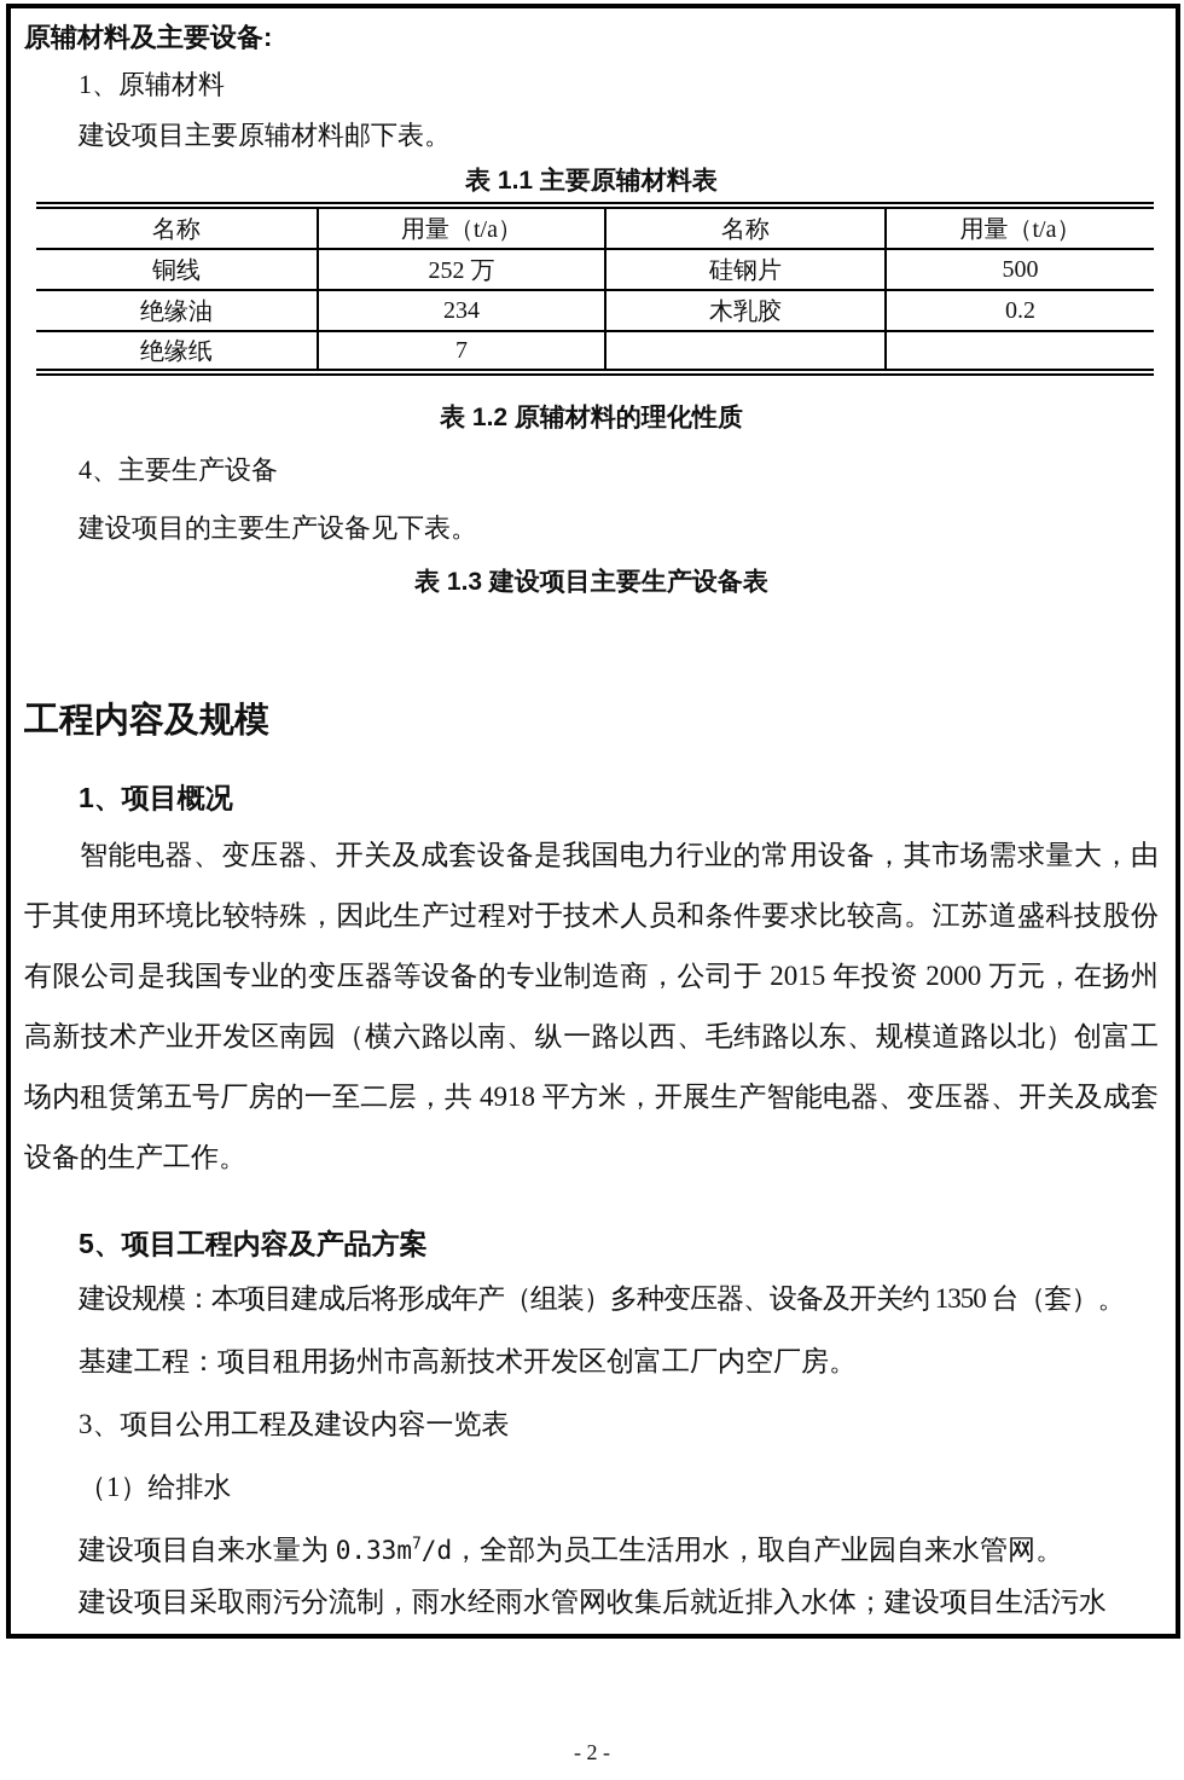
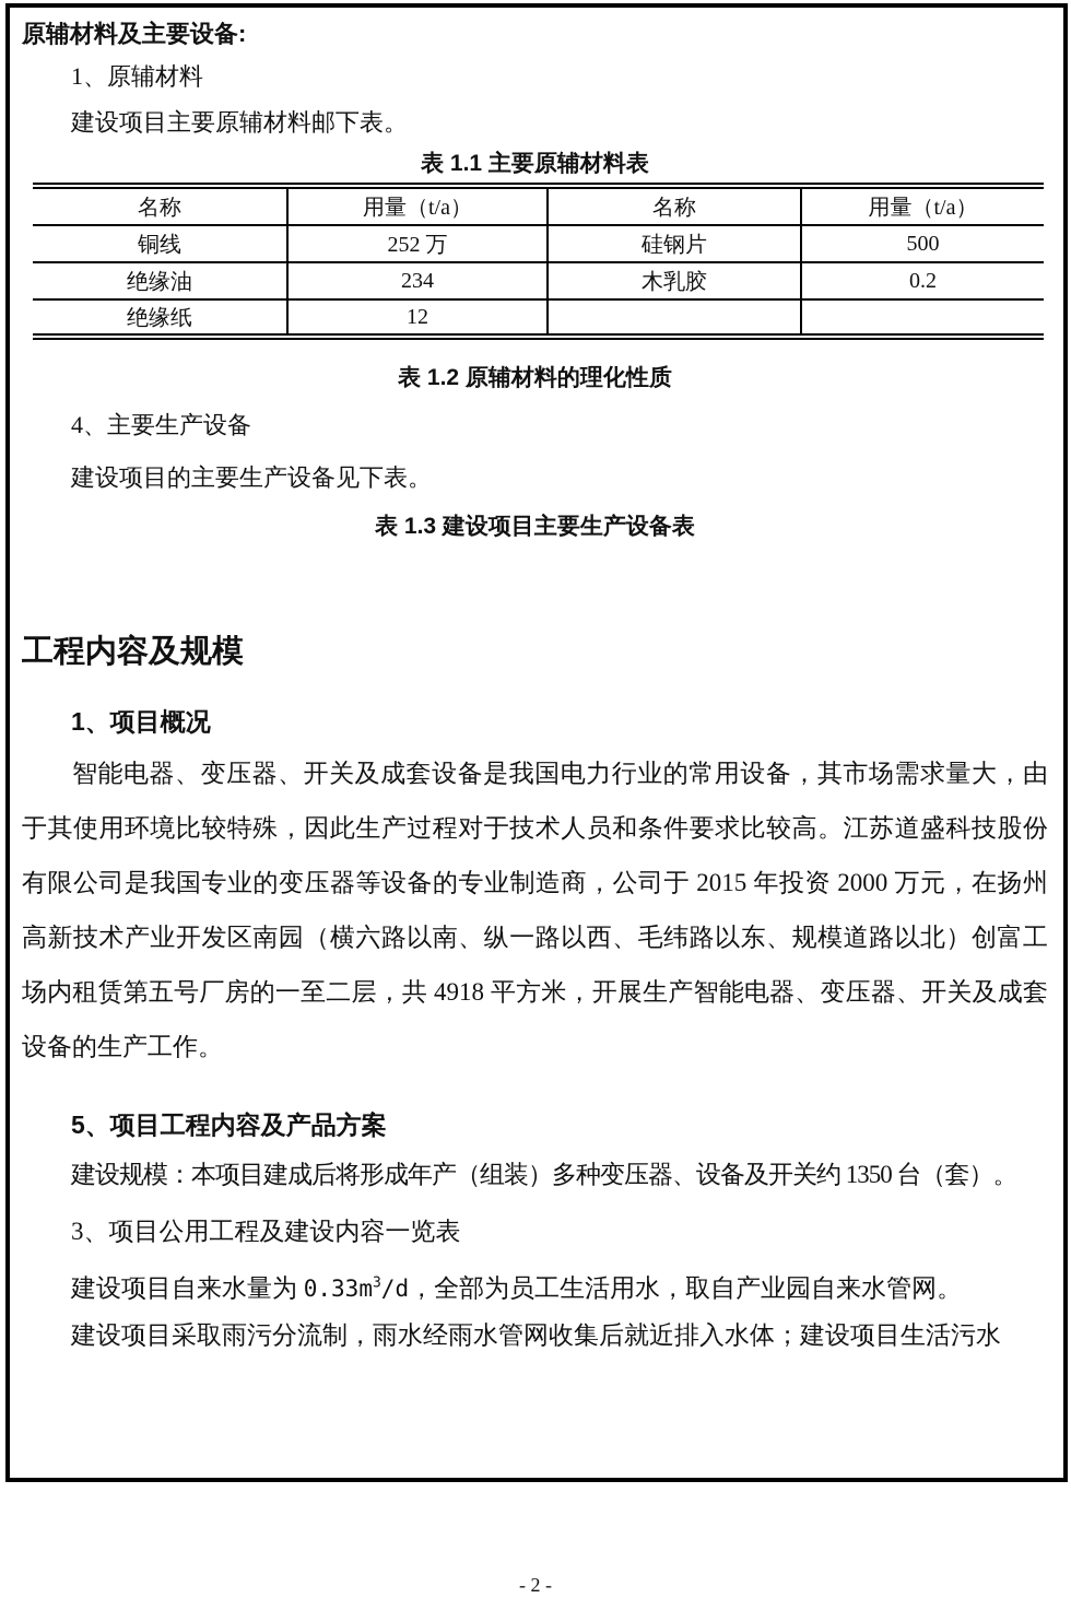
  原辅材料及主要设备:
  1、原辅材料
  建设项目主要原辅材料邮下表。
  表 1.1 主要原辅材料表
  名称	用量（t/a）	名称	用量（t/a）
  铜线	252 万	硅钢片	500
  绝缘油	234	木乳胶	0.2
- 绝缘纸	7
+ 绝缘纸	12
  表 1.2 原辅材料的理化性质
  4、主要生产设备
  建设项目的主要生产设备见下表。
  表 1.3 建设项目主要生产设备表
  工程内容及规模
  1、项目概况
  智能电器、变压器、开关及成套设备是我国电力行业的常用设备，其市场需求量大，由于其使用环境比较特殊，因此生产过程对于技术人员和条件要求比较高。江苏道盛科技股份有限公司是我国专业的变压器等设备的专业制造商，公司于 2015 年投资 2000 万元，在扬州高新技术产业开发区南园（横六路以南、纵一路以西、毛纬路以东、规模道路以北）创富工场内租赁第五号厂房的一至二层，共 4918 平方米，开展生产智能电器、变压器、开关及成套设备的生产工作。
  5、项目工程内容及产品方案
  建设规模：本项目建成后将形成年产（组装）多种变压器、设备及开关约 1350 台（套）。
- 基建工程：项目租用扬州市高新技术开发区创富工厂内空厂房。
  3、项目公用工程及建设内容一览表
- （1）给排水
- 建设项目自来水量为 0.33m7/d，全部为员工生活用水，取自产业园自来水管网。
+ 建设项目自来水量为 0.33m3/d，全部为员工生活用水，取自产业园自来水管网。
  建设项目采取雨污分流制，雨水经雨水管网收集后就近排入水体；建设项目生活污水
  - 2 -
